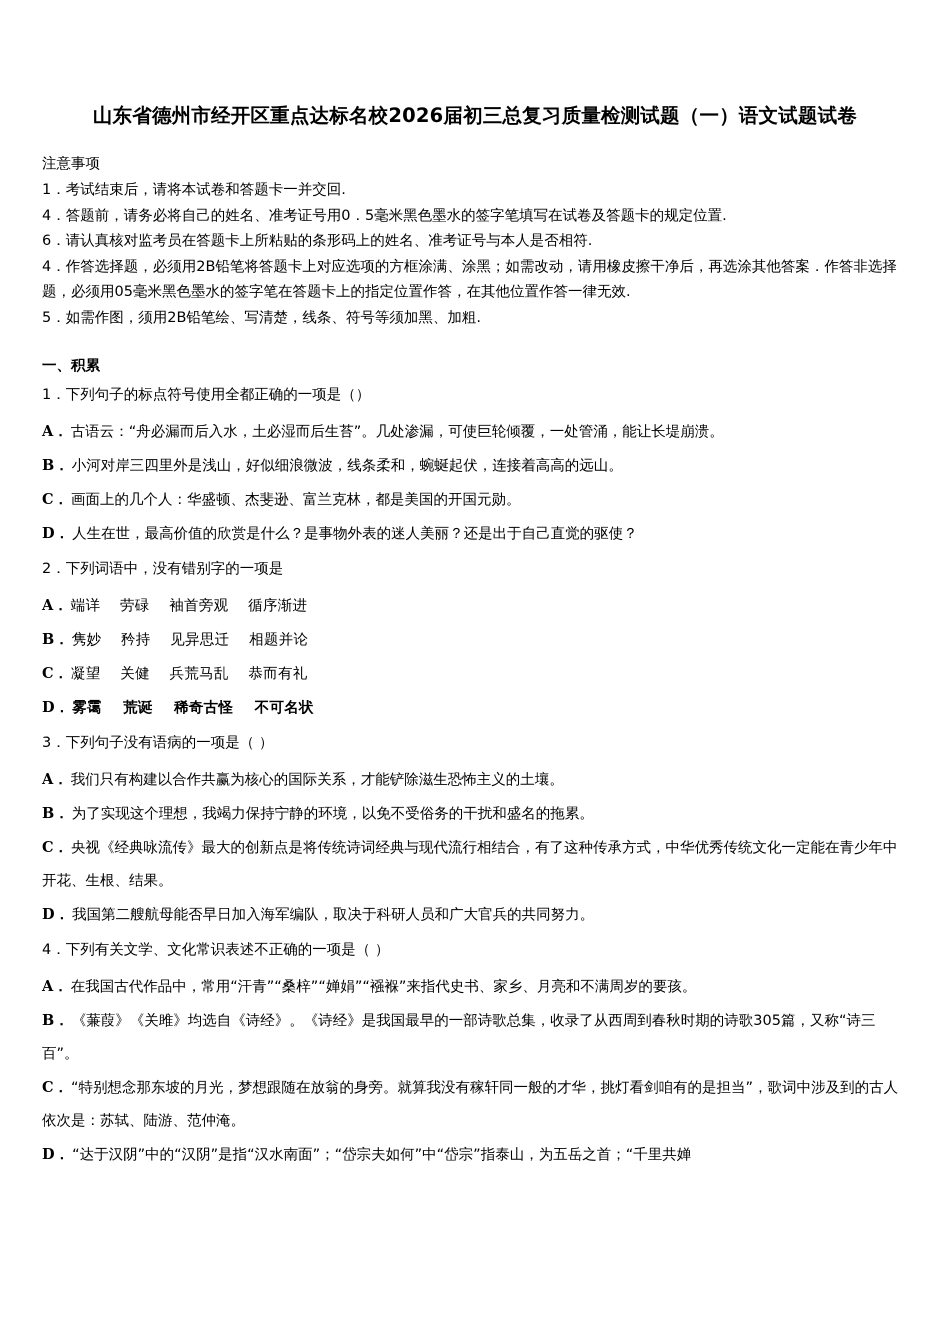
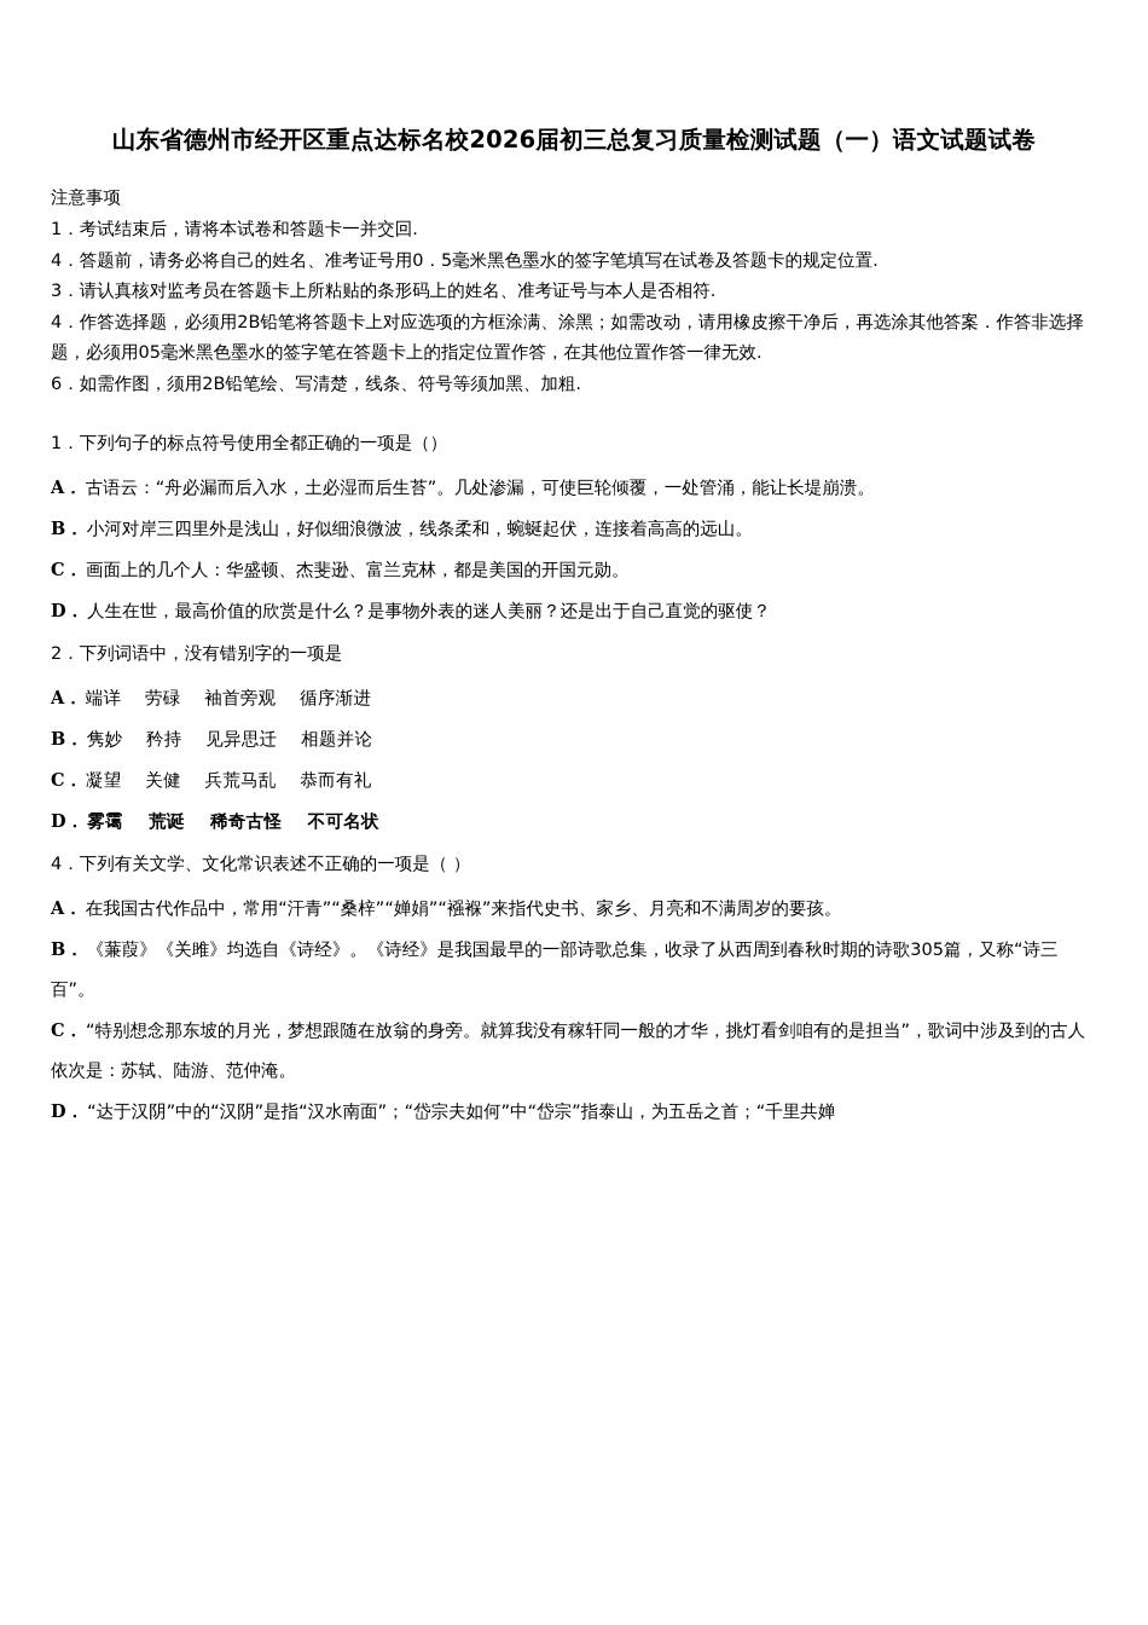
  山东省德州市经开区重点达标名校2026届初三总复习质量检测试题（一）语文试题试卷
  注意事项
  1．考试结束后，请将本试卷和答题卡一并交回.
  4．答题前，请务必将自己的姓名、准考证号用0．5毫米黑色墨水的签字笔填写在试卷及答题卡的规定位置.
- 6．请认真核对监考员在答题卡上所粘贴的条形码上的姓名、准考证号与本人是否相符.
+ 3．请认真核对监考员在答题卡上所粘贴的条形码上的姓名、准考证号与本人是否相符.
  4．作答选择题，必须用2B铅笔将答题卡上对应选项的方框涂满、涂黑；如需改动，请用橡皮擦干净后，再选涂其他答案．作答非选择题，必须用05毫米黑色墨水的签字笔在答题卡上的指定位置作答，在其他位置作答一律无效.
- 5．如需作图，须用2B铅笔绘、写清楚，线条、符号等须加黑、加粗.
+ 6．如需作图，须用2B铅笔绘、写清楚，线条、符号等须加黑、加粗.
- 一、积累
  1．下列句子的标点符号使用全都正确的一项是（）
  A． 古语云：“舟必漏而后入水，土必湿而后生苔”。几处渗漏，可使巨轮倾覆，一处管涌，能让长堤崩溃。
  B． 小河对岸三四里外是浅山，好似细浪微波，线条柔和，蜿蜒起伏，连接着高高的远山。
  C． 画面上的几个人：华盛顿、杰斐逊、富兰克林，都是美国的开国元勋。
  D． 人生在世，最高价值的欣赏是什么？是事物外表的迷人美丽？还是出于自己直觉的驱使？
  2．下列词语中，没有错别字的一项是
  A． 端详 劳碌 袖首旁观 循序渐进
  B． 隽妙 矜持 见异思迁 相题并论
  C． 凝望 关健 兵荒马乱 恭而有礼
  D． 雾霭 荒诞 稀奇古怪 不可名状
- 3．下列句子没有语病的一项是（ ）
- A． 我们只有构建以合作共赢为核心的国际关系，才能铲除滋生恐怖主义的土壤。
- B． 为了实现这个理想，我竭力保持宁静的环境，以免不受俗务的干扰和盛名的拖累。
- C． 央视《经典咏流传》最大的创新点是将传统诗词经典与现代流行相结合，有了这种传承方式，中华优秀传统文化一定能在青少年中开花、生根、结果。
- D． 我国第二艘航母能否早日加入海军编队，取决于科研人员和广大官兵的共同努力。
  4．下列有关文学、文化常识表述不正确的一项是（ ）
  A． 在我国古代作品中，常用“汗青”“桑梓”“婵娟”“襁褓”来指代史书、家乡、月亮和不满周岁的要孩。
  B． 《蒹葭》《关雎》均选自《诗经》。《诗经》是我国最早的一部诗歌总集，收录了从西周到春秋时期的诗歌305篇，又称“诗三百”。
  C． “特别想念那东坡的月光，梦想跟随在放翁的身旁。就算我没有稼轩同一般的才华，挑灯看剑咱有的是担当”，歌词中涉及到的古人依次是：苏轼、陆游、范仲淹。
  D． “达于汉阴”中的“汉阴”是指“汉水南面”；“岱宗夫如何”中“岱宗”指泰山，为五岳之首；“千里共婵
